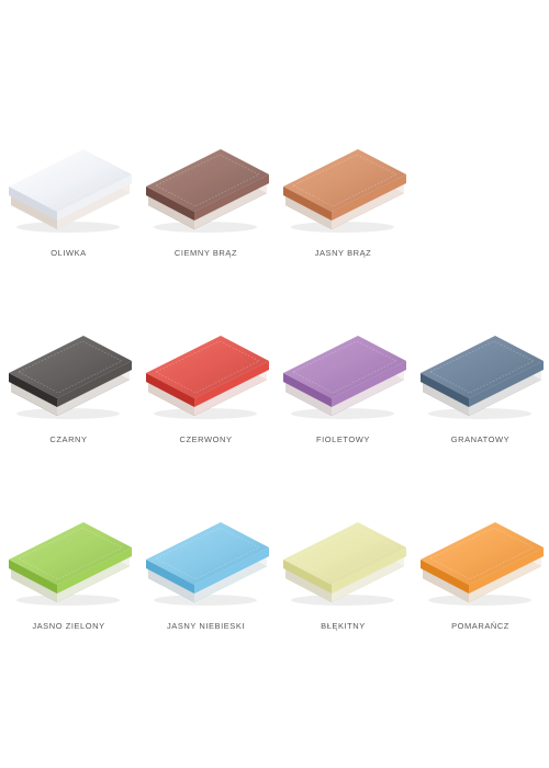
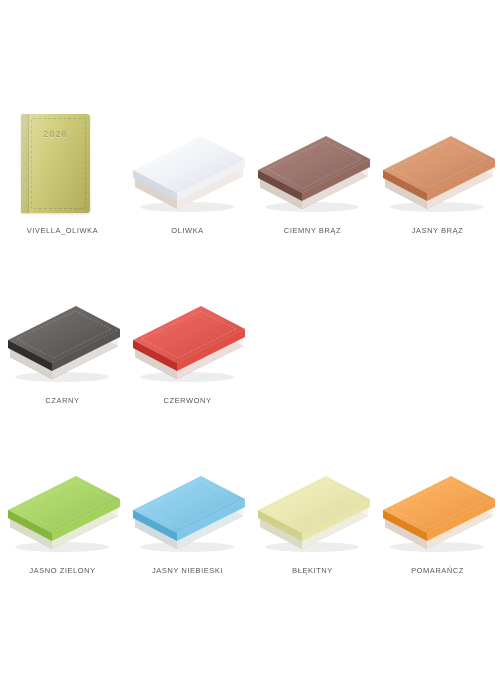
+ VIVELLA_OLIWKA
  OLIWKA
  CIEMNY BRĄZ
  JASNY BRĄZ
  CZARNY
  CZERWONY
- FIOLETOWY
- GRANATOWY
  JASNO ZIELONY
  JASNY NIEBIESKI
  BŁĘKITNY
  POMARAŃCZ
